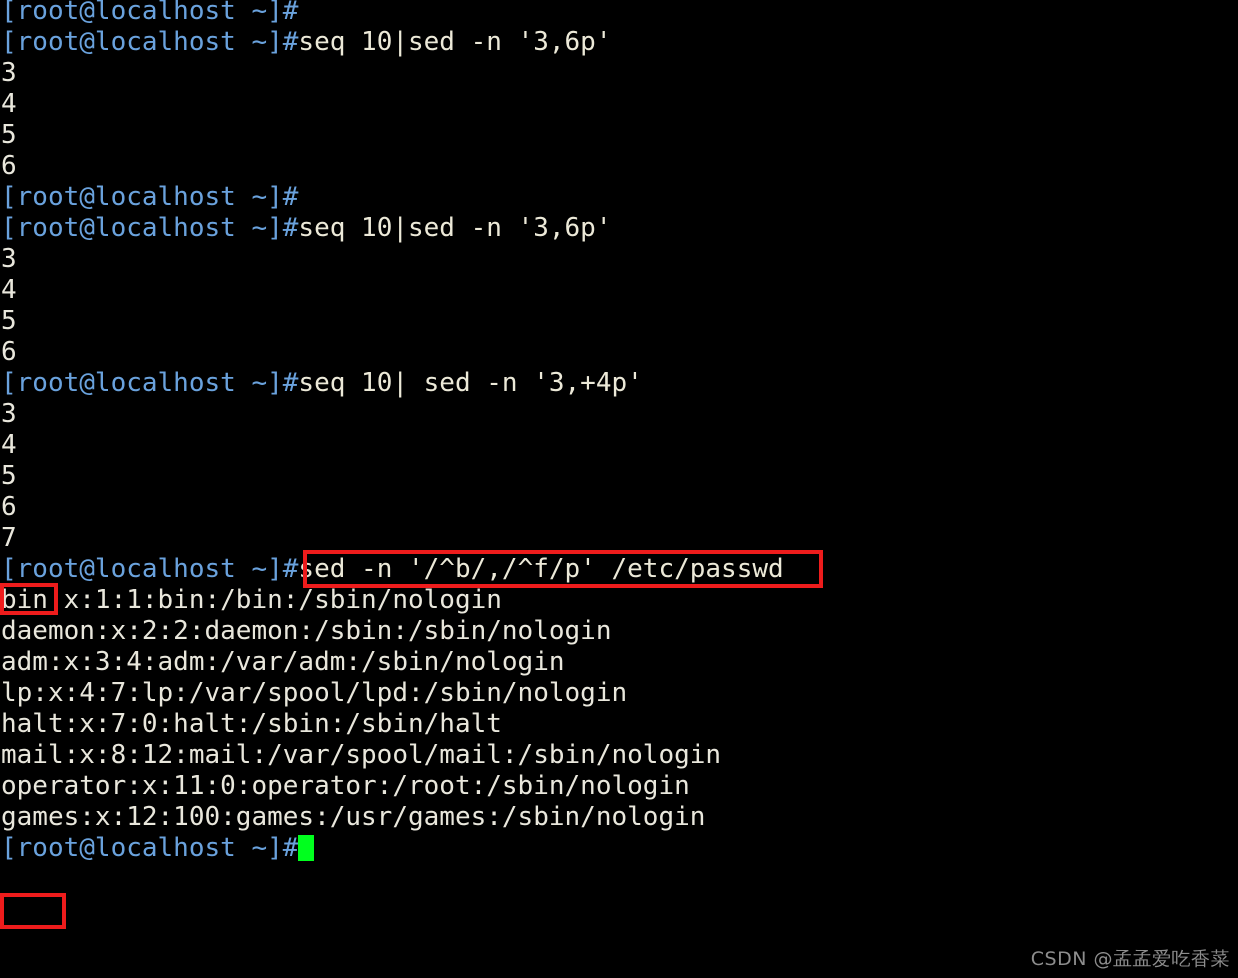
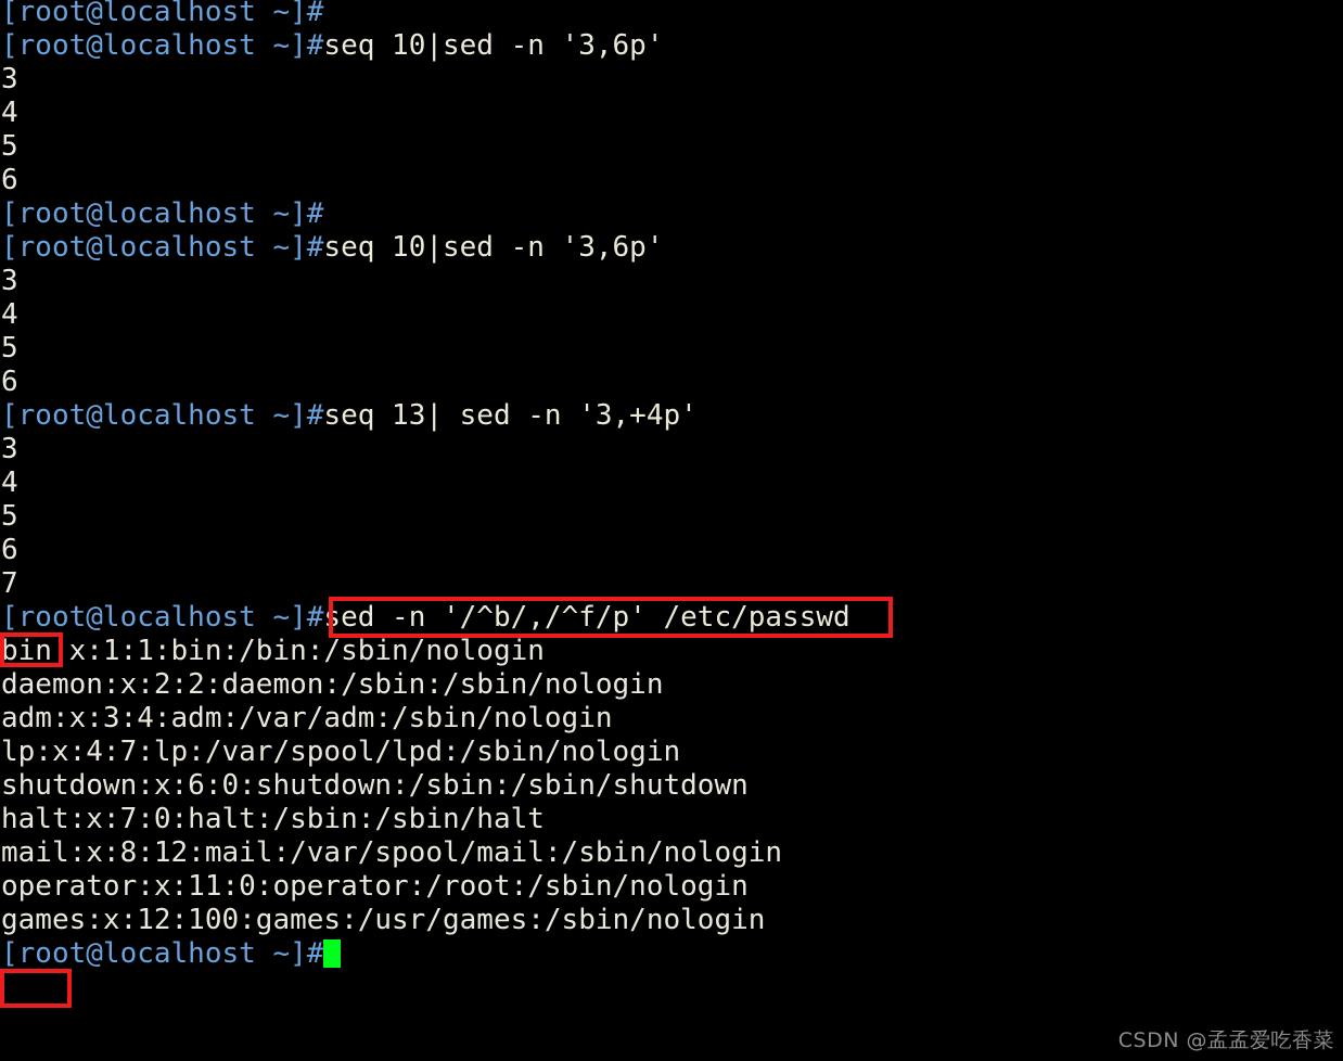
  [root@localhost ~]#
  [root@localhost ~]#seq 10|sed -n '3,6p'
  3
  4
  5
  6
  [root@localhost ~]#
  [root@localhost ~]#seq 10|sed -n '3,6p'
  3
  4
  5
  6
- [root@localhost ~]#seq 10| sed -n '3,+4p'
+ [root@localhost ~]#seq 13| sed -n '3,+4p'
  3
  4
  5
  6
  7
  [root@localhost ~]#sed -n '/^b/,/^f/p' /etc/passwd
  bin:x:1:1:bin:/bin:/sbin/nologin
  daemon:x:2:2:daemon:/sbin:/sbin/nologin
  adm:x:3:4:adm:/var/adm:/sbin/nologin
  lp:x:4:7:lp:/var/spool/lpd:/sbin/nologin
+ shutdown:x:6:0:shutdown:/sbin:/sbin/shutdown
  halt:x:7:0:halt:/sbin:/sbin/halt
  mail:x:8:12:mail:/var/spool/mail:/sbin/nologin
  operator:x:11:0:operator:/root:/sbin/nologin
  games:x:12:100:games:/usr/games:/sbin/nologin
  [root@localhost ~]#
  CSDN @孟孟爱吃香菜
